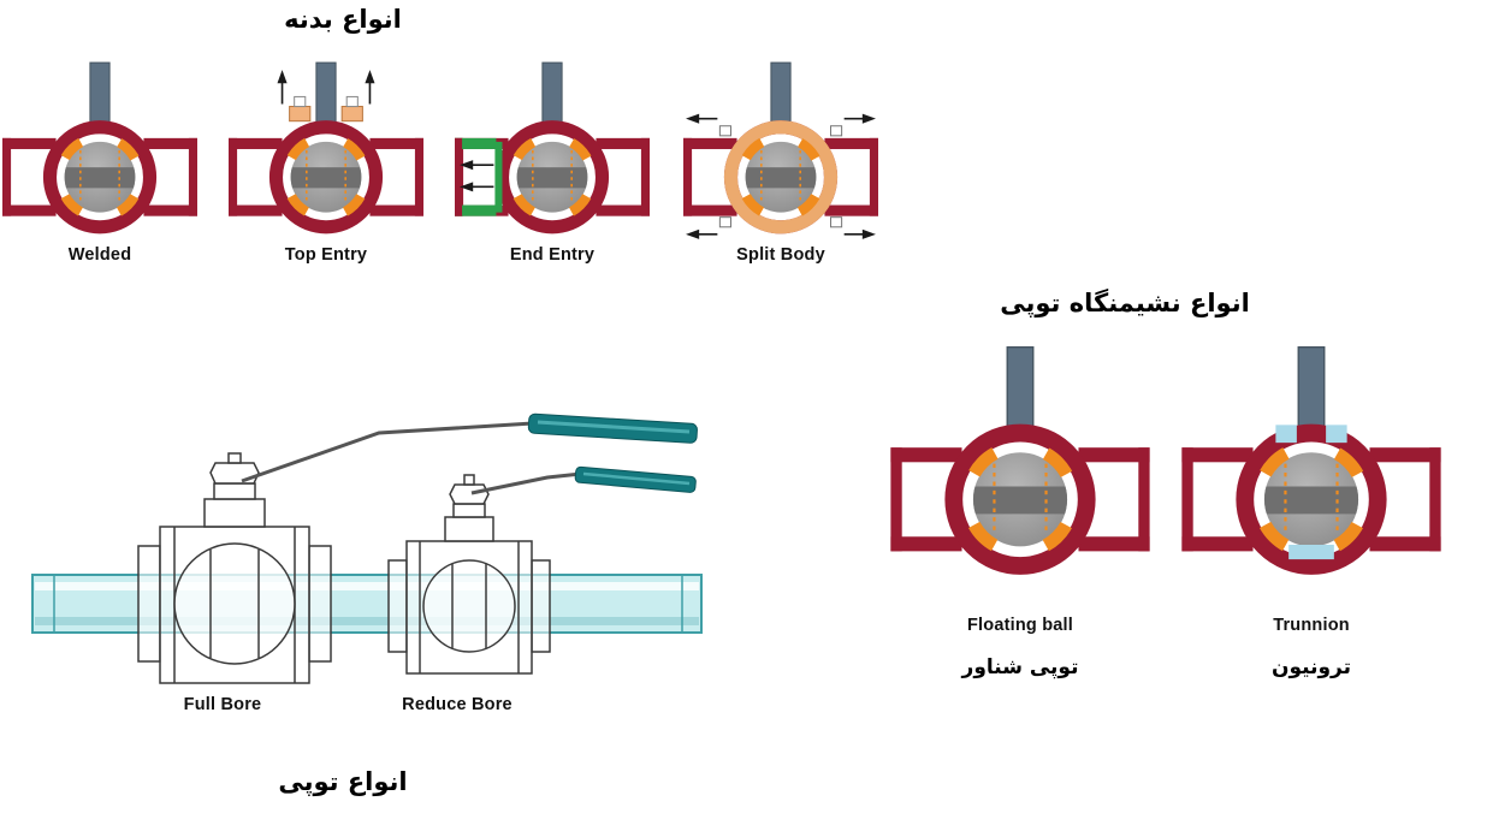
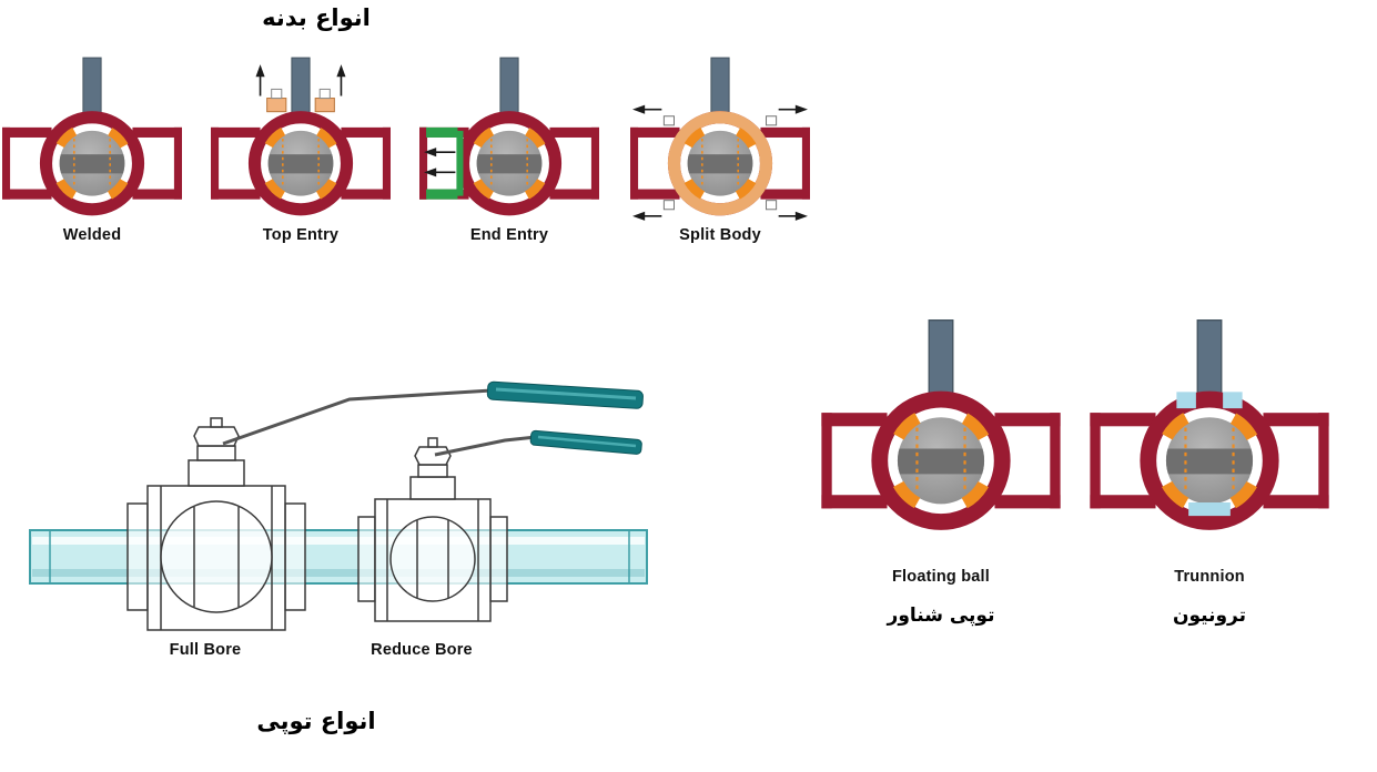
  انواع بدنه
  Welded
  Top Entry
  End Entry
  Split Body
- انواع نشیمنگاه توپی
  Floating ball
  Trunnion
  توپی شناور
  ترونیون
  Full Bore
  Reduce Bore
  انواع توپی
